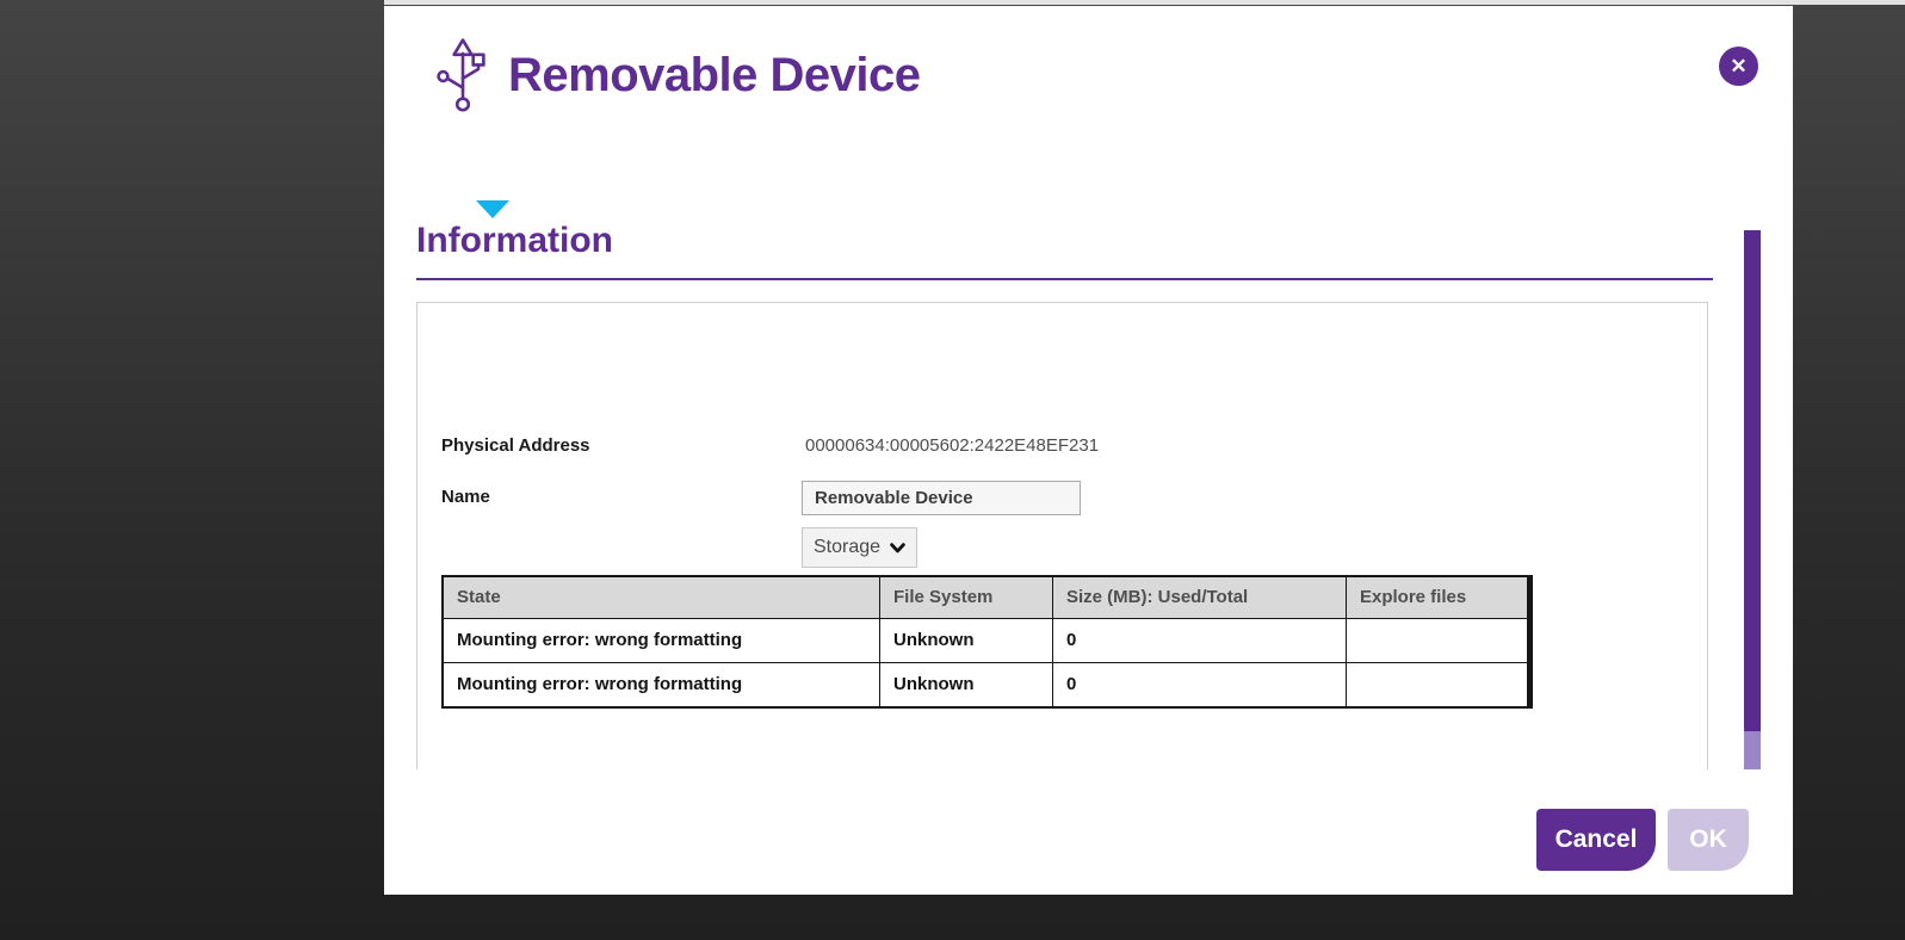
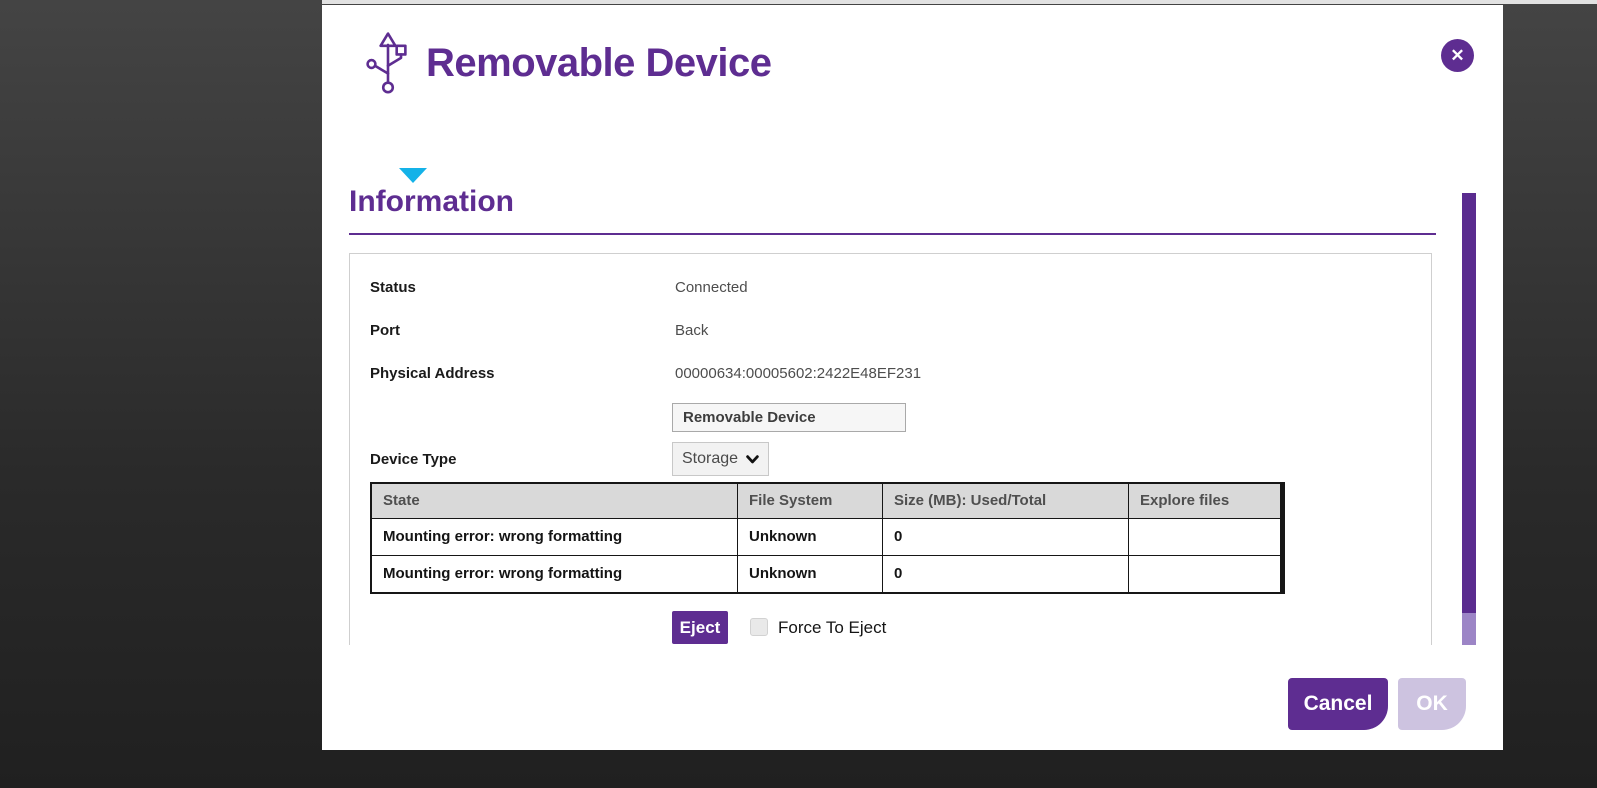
  Removable Device
  ✕
  Information
+ Status
+ Connected
+ Port
+ Back
  Physical Address
  00000634:00005602:2422E48EF231
- Name
  Removable Device
+ Device Type
  Storage
  State
  File System
  Size (MB): Used/Total
  Explore files
  Mounting error: wrong formatting
  Unknown
  0
  Mounting error: wrong formatting
  Unknown
  0
+ Eject
+ Force To Eject
  Cancel
  OK
